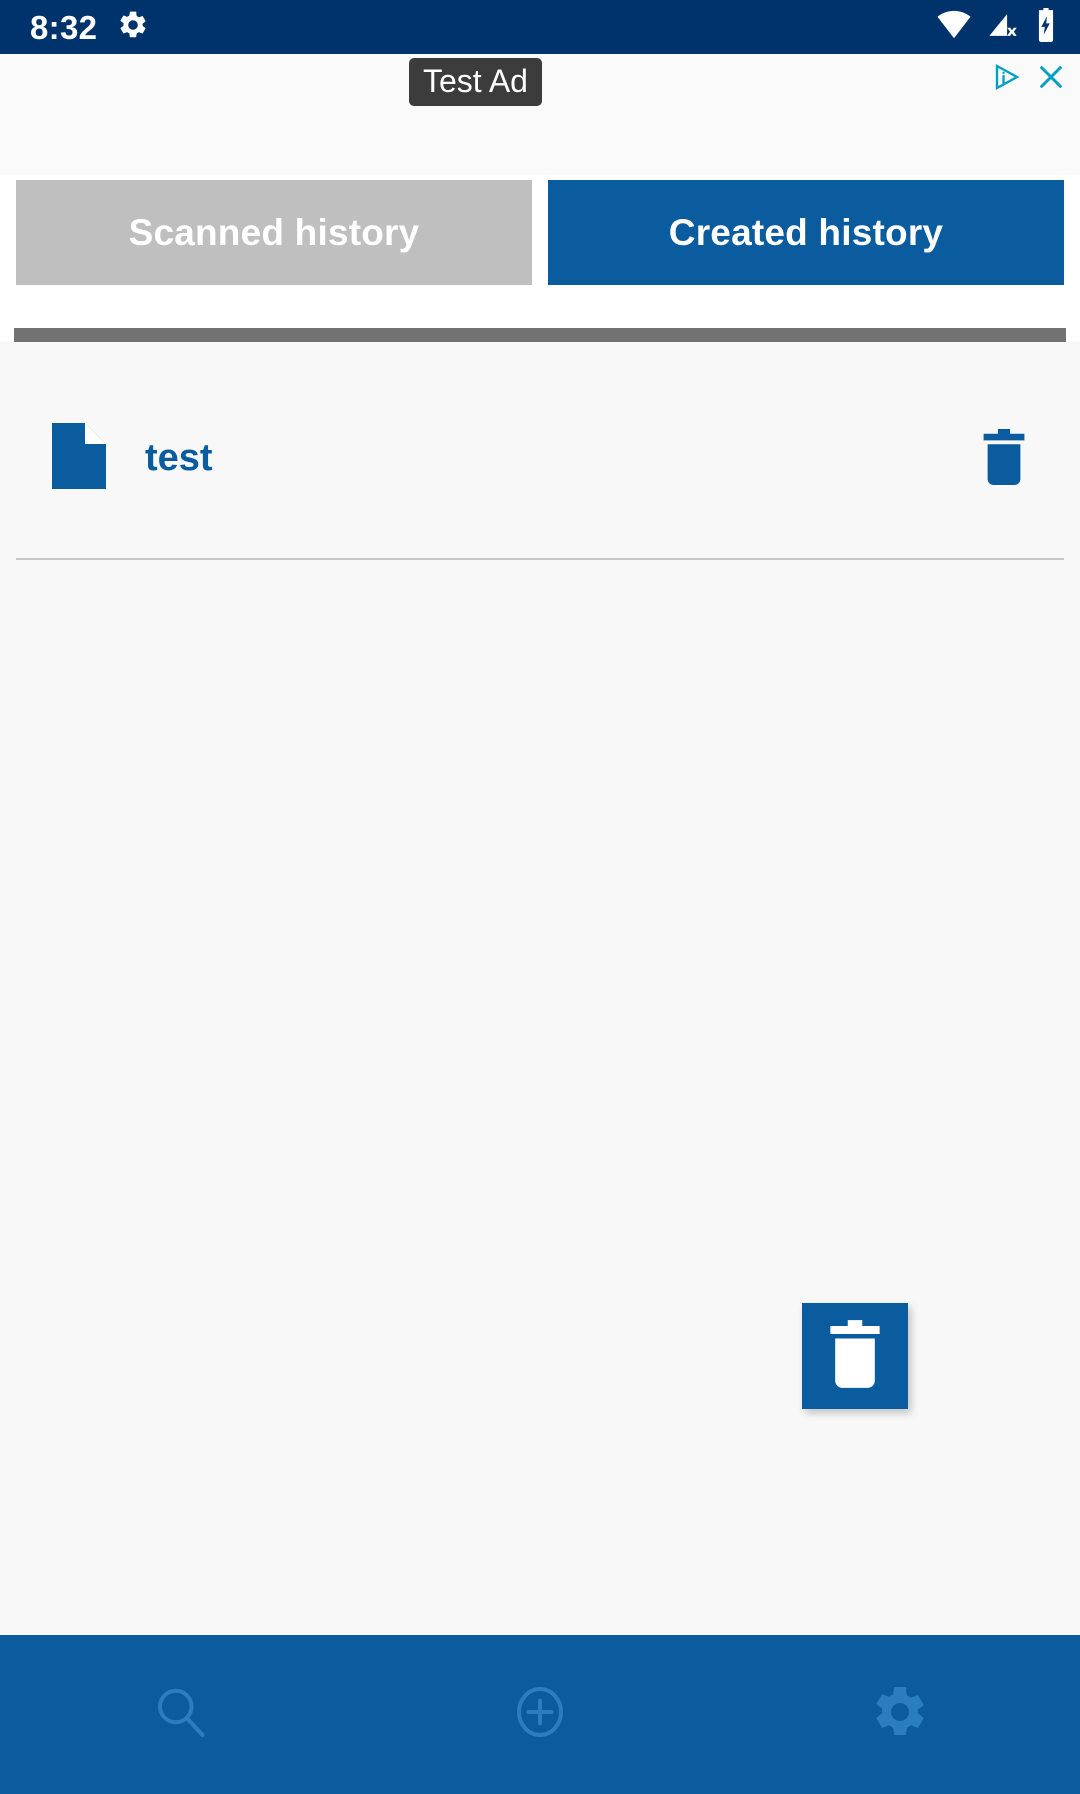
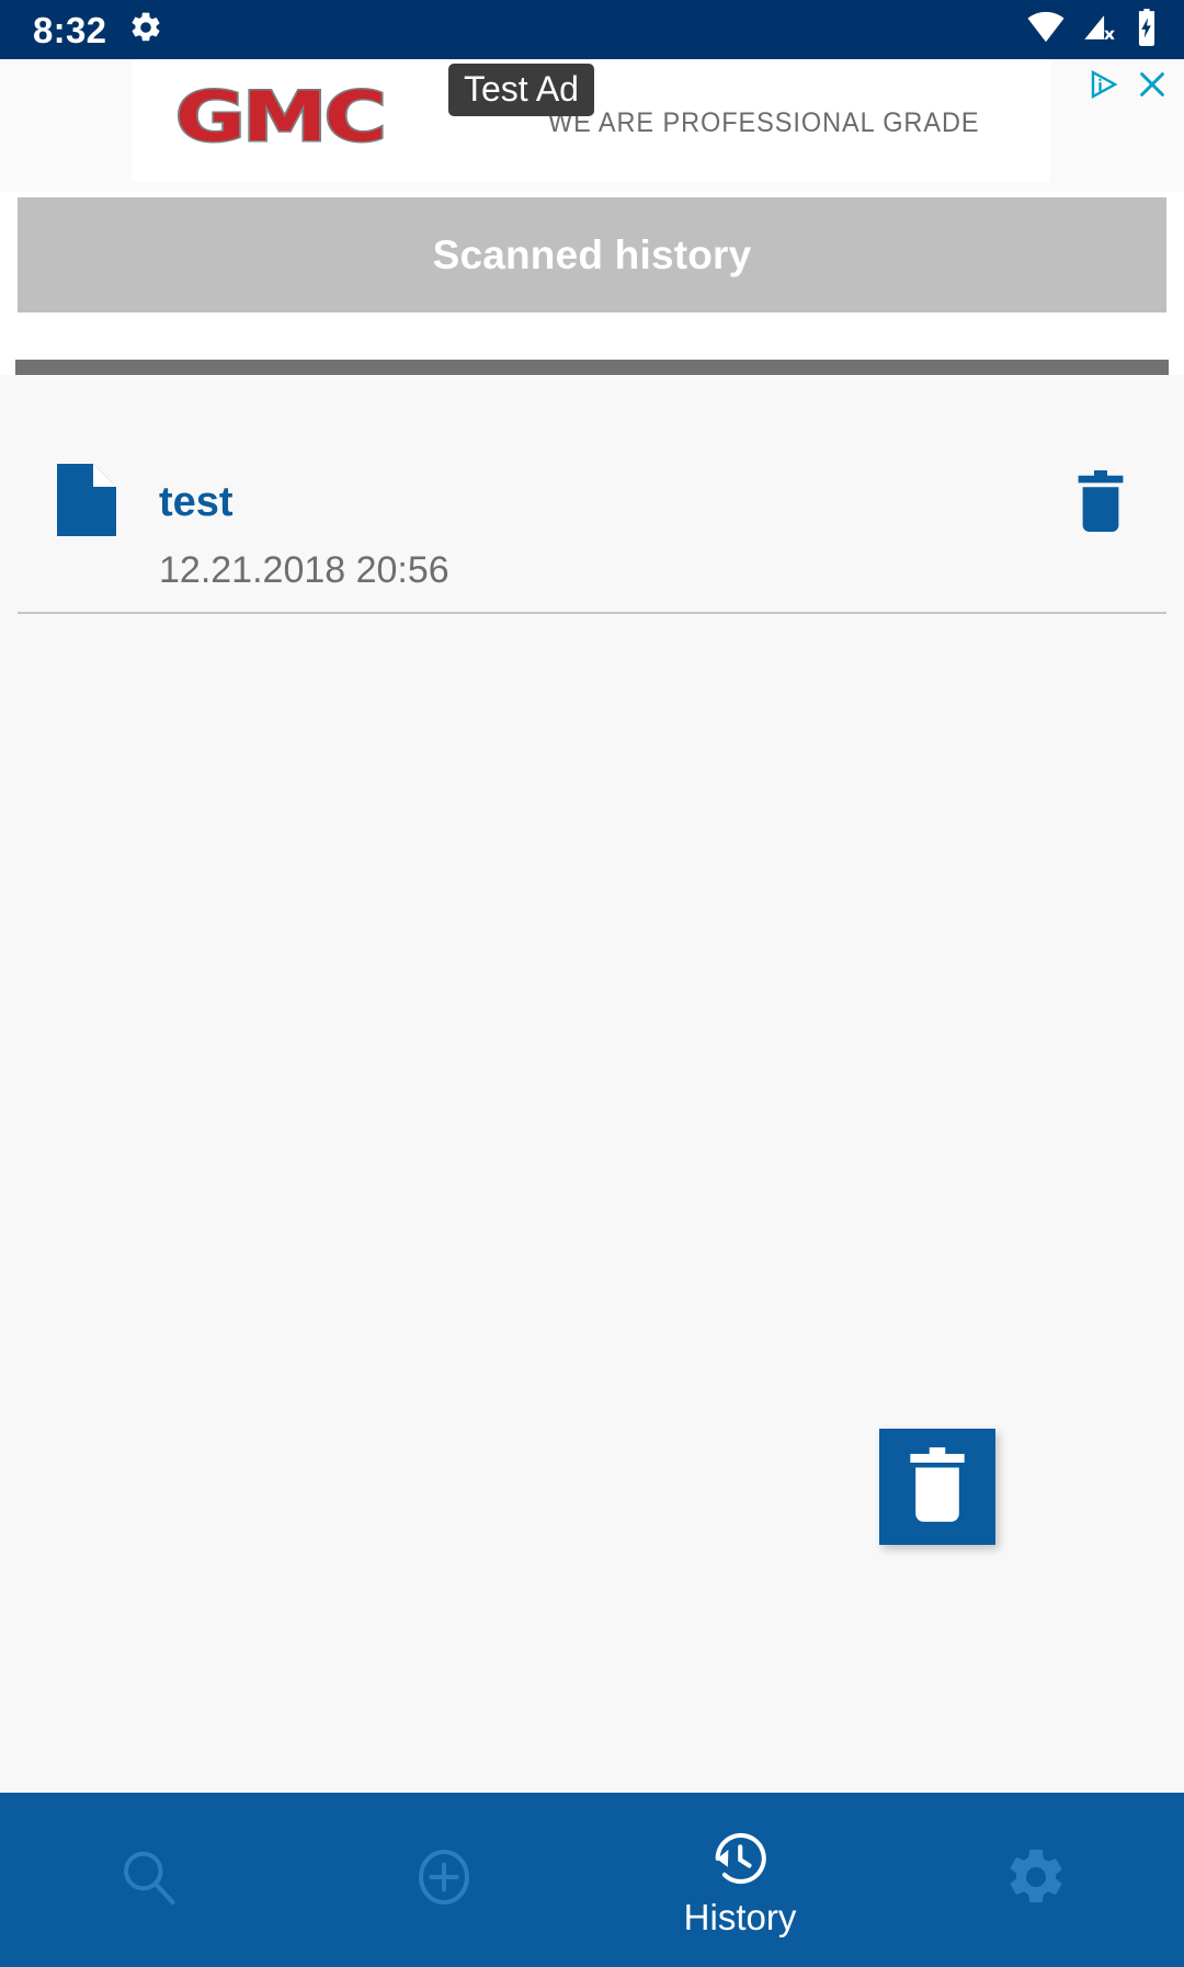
  8:32
+ GMC
+ WE ARE PROFESSIONAL GRADE
  Test Ad
  Scanned history
- Created history
  test
+ 12.21.2018 20:56
+ History
